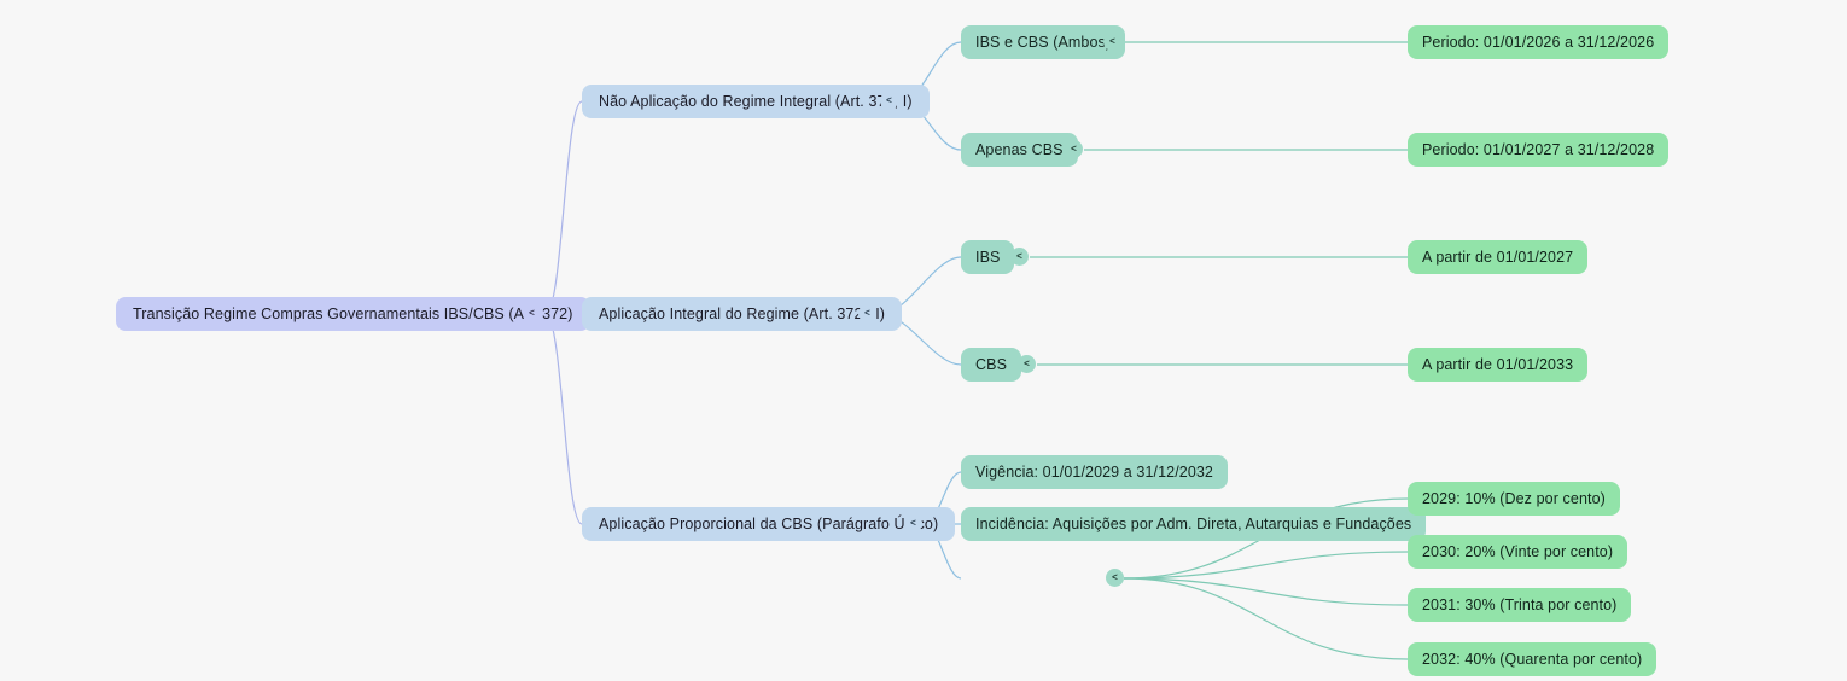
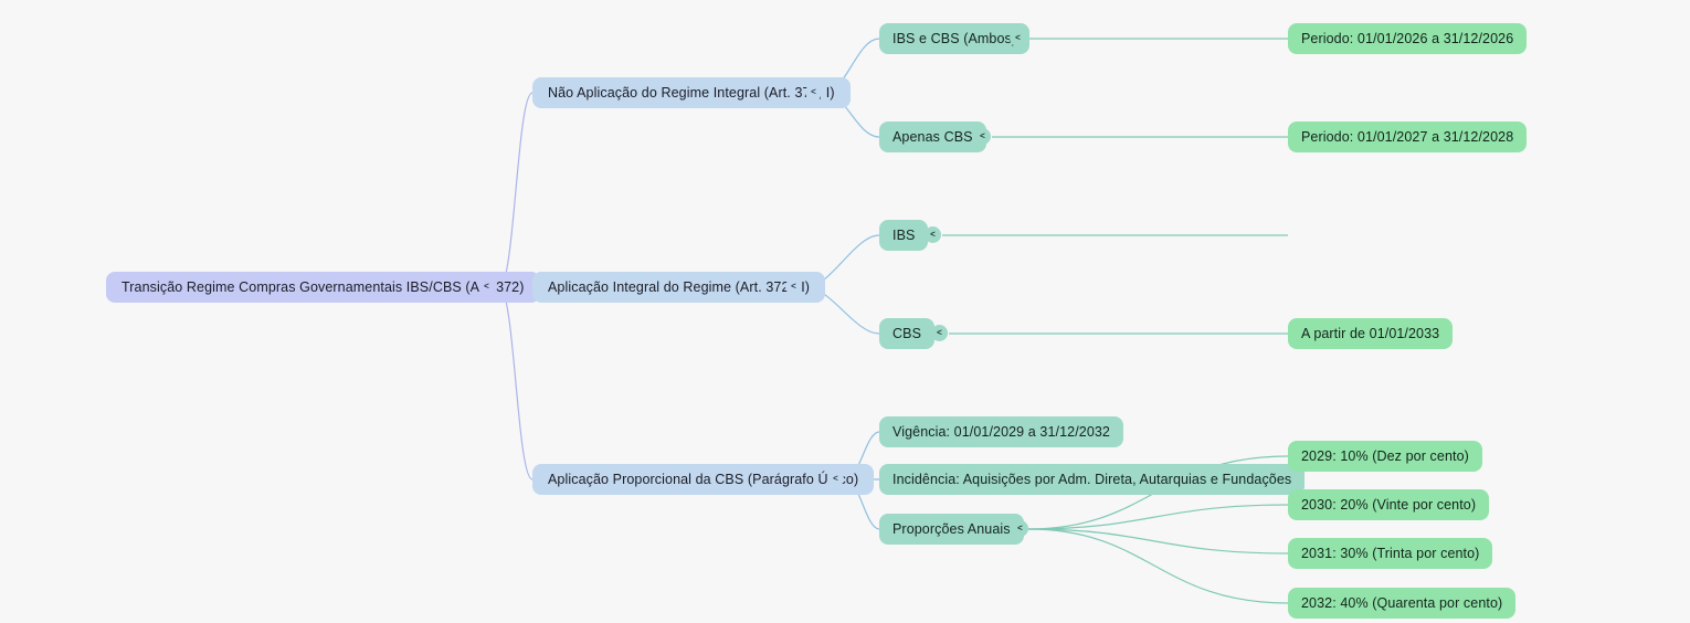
  Transição Regime Compras Governamentais IBS/CBS (A 372)
  <
  Não Aplicação do Regime Integral (Art. 3 I)
  <
  Aplicação Integral do Regime (Art. 37I)
  <
  Aplicação Proporcional da CBS (Parágrafo Úo)
  <
  IBS e CBS (Ambos
  <
  Apenas CBS
  <
  IBS
  <
  CBS
  <
  Vigência: 01/01/2029 a 31/12/2032
  Incidência: Aquisições por Adm. Direta, Autarquias e Fundações
+ Proporções Anuais
  <
  Periodo: 01/01/2026 a 31/12/2026
  Periodo: 01/01/2027 a 31/12/2028
- A partir de 01/01/2027
  A partir de 01/01/2033
  2029: 10% (Dez por cento)
  2030: 20% (Vinte por cento)
  2031: 30% (Trinta por cento)
  2032: 40% (Quarenta por cento)
